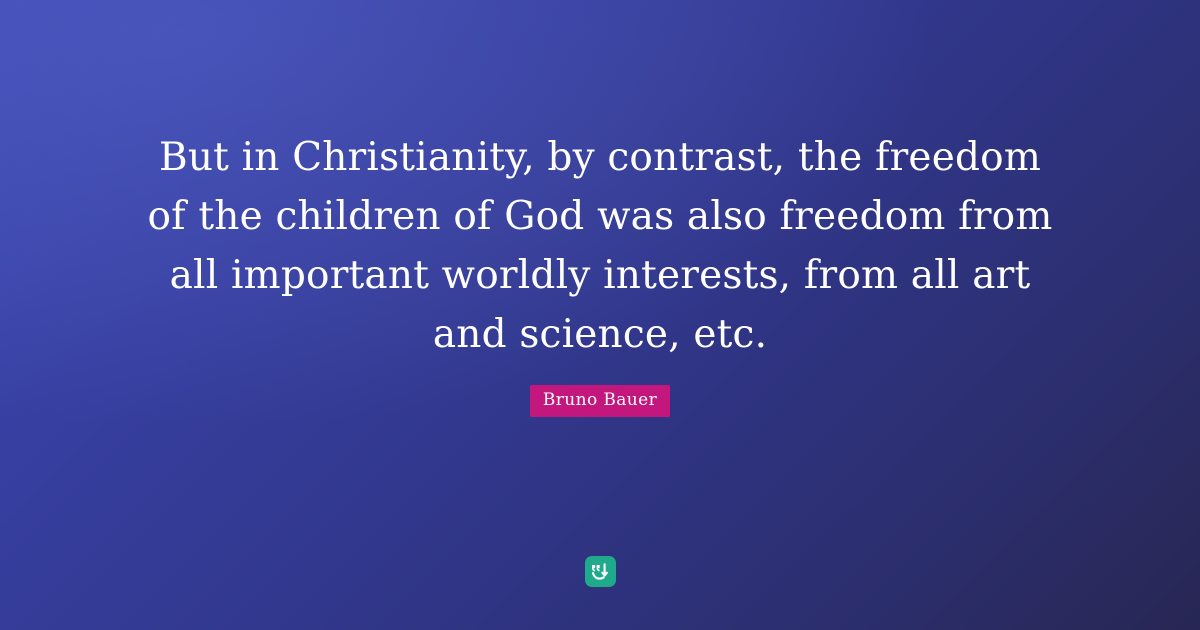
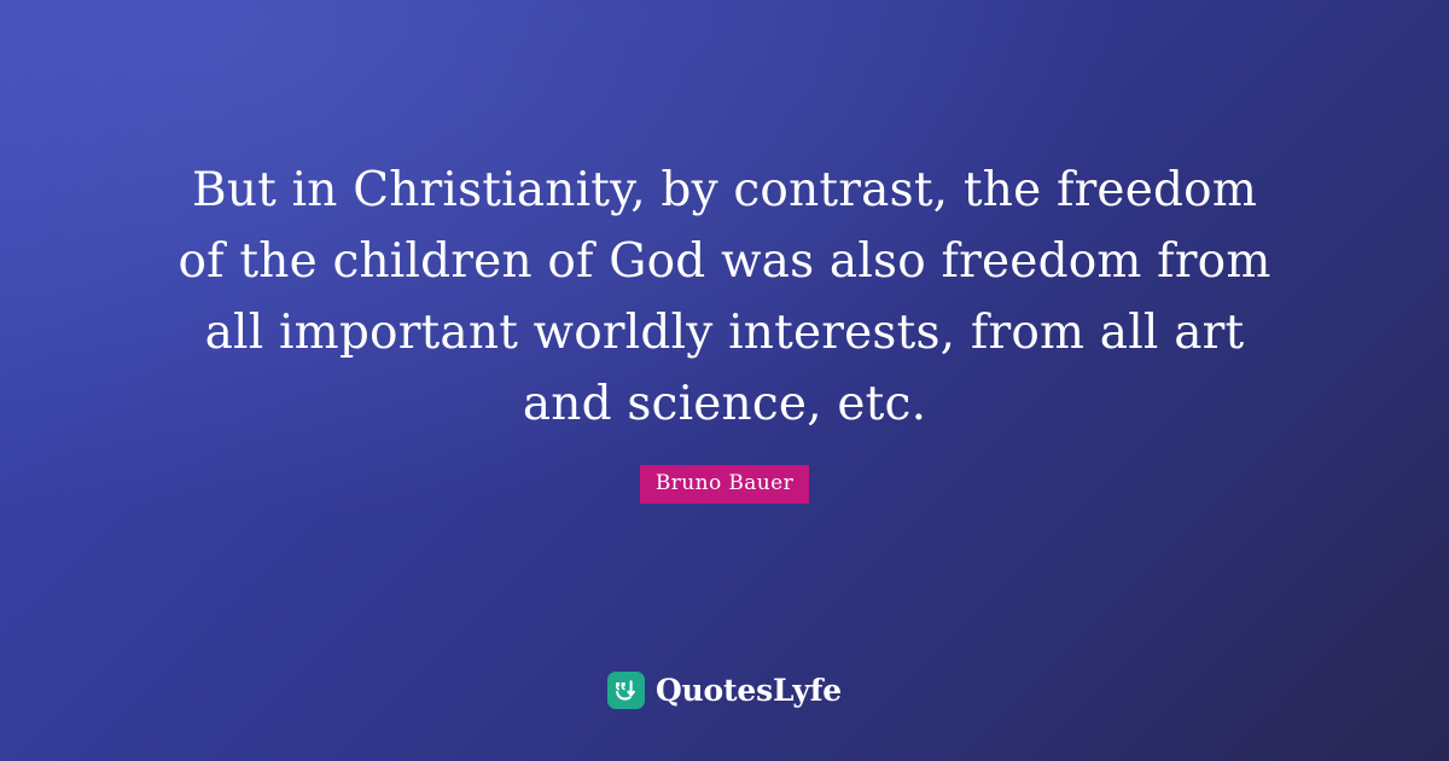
  But in Christianity, by contrast, the freedom
  of the children of God was also freedom from
  all important worldly interests, from all art
  and science, etc.
  Bruno Bauer
+ QuotesLyfe
